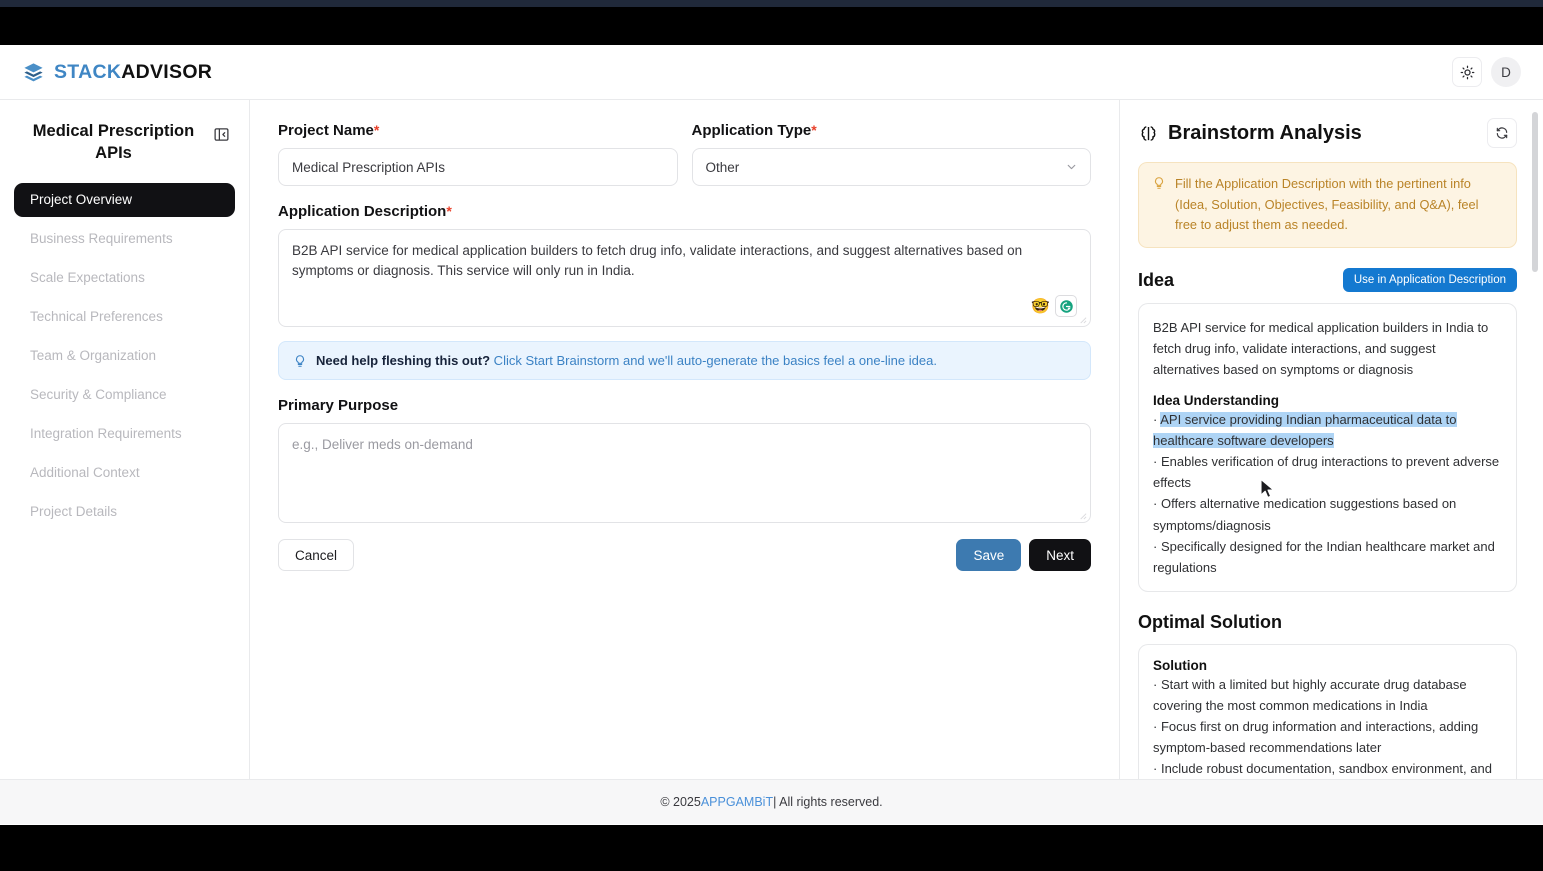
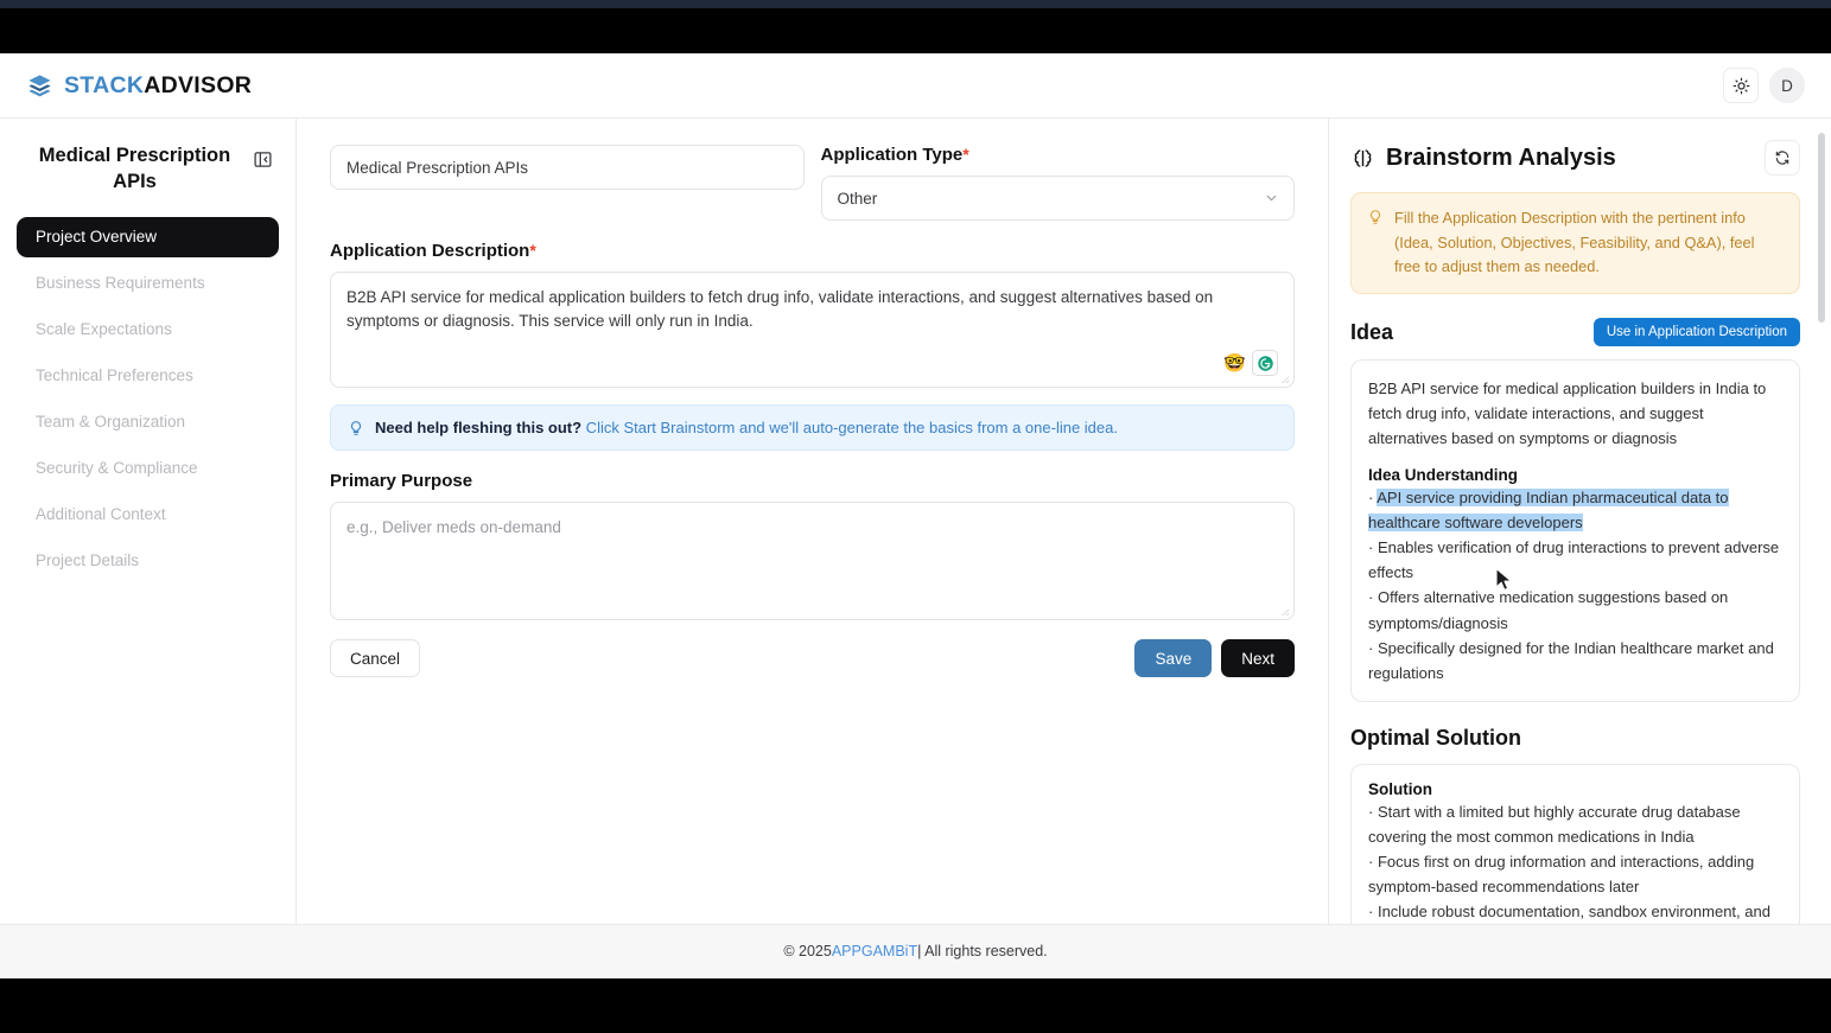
  STACKADVISOR
  D
  Medical Prescription APIs
  Project Overview
  Business Requirements
  Scale Expectations
  Technical Preferences
  Team & Organization
  Security & Compliance
- Integration Requirements
  Additional Context
  Project Details
- Project Name*
  Medical Prescription APIs
  Application Type*
  Other
  Application Description*
  🤓
- Need help fleshing this out? Click Start Brainstorm and we'll auto-generate the basics feel a one-line idea.
+ Need help fleshing this out? Click Start Brainstorm and we'll auto-generate the basics from a one-line idea.
  Primary Purpose
  e.g., Deliver meds on-demand
  Cancel
  Save
  Next
  Brainstorm Analysis
  Fill the Application Description with the pertinent info (Idea, Solution, Objectives, Feasibility, and Q&A), feel free to adjust them as needed.
  Idea
  Use in Application Description
  B2B API service for medical application builders in India to fetch drug info, validate interactions, and suggest alternatives based on symptoms or diagnosis
  Idea Understanding
  API service providing Indian pharmaceutical data to healthcare software developers
  Enables verification of drug interactions to prevent adverse effects
  Offers alternative medication suggestions based on symptoms/diagnosis
  Specifically designed for the Indian healthcare market and regulations
  Optimal Solution
  Solution
  Start with a limited but highly accurate drug database covering the most common medications in India
  Focus first on drug information and interactions, adding symptom-based recommendations later
  © 2025
  APPGAMBiT
  | All rights reserved.
